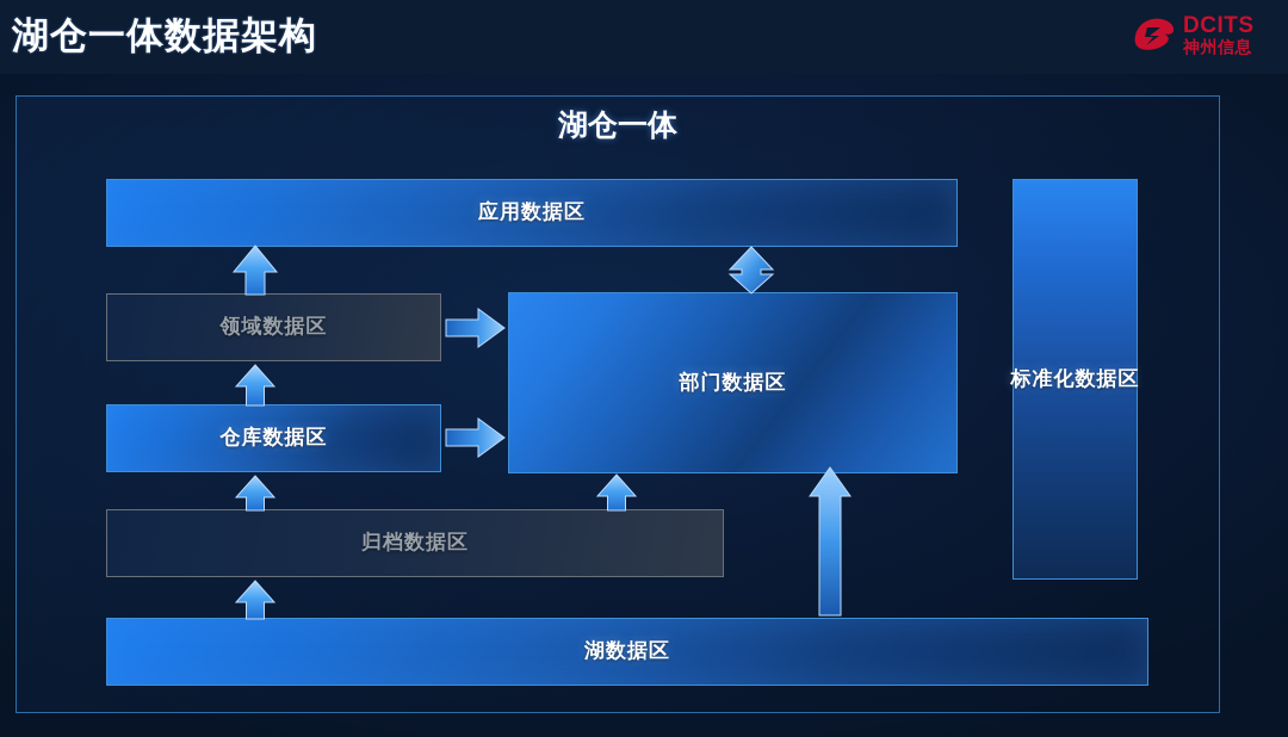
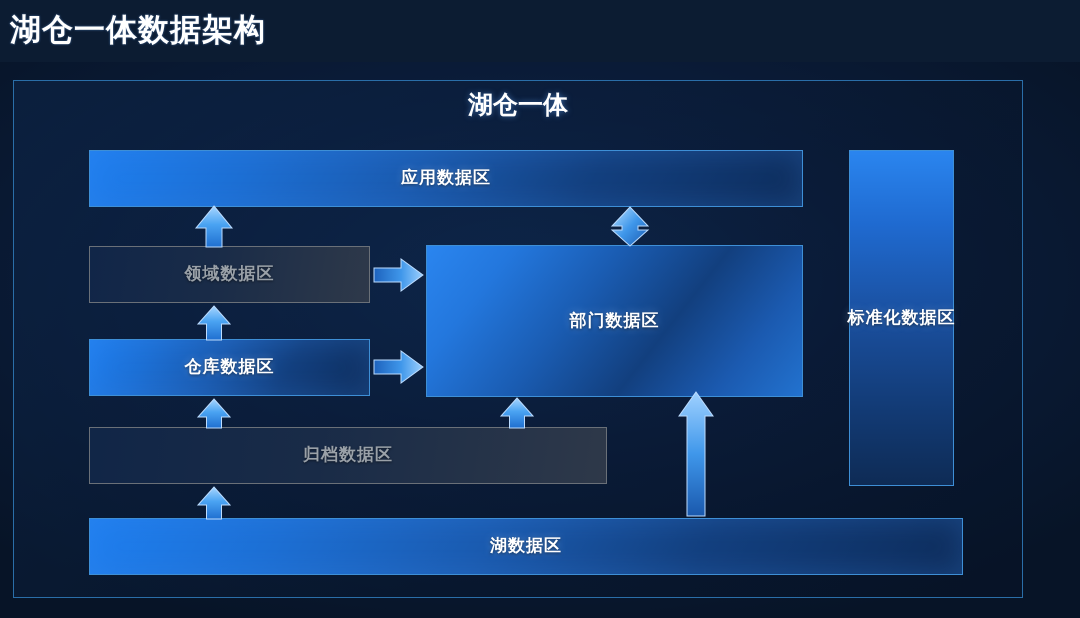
  湖仓一体数据架构
- DCITS
- 神州信息
  湖仓一体
  应用数据区
  领域数据区
  仓库数据区
  归档数据区
  湖数据区
  部门数据区
  标准化数据区
